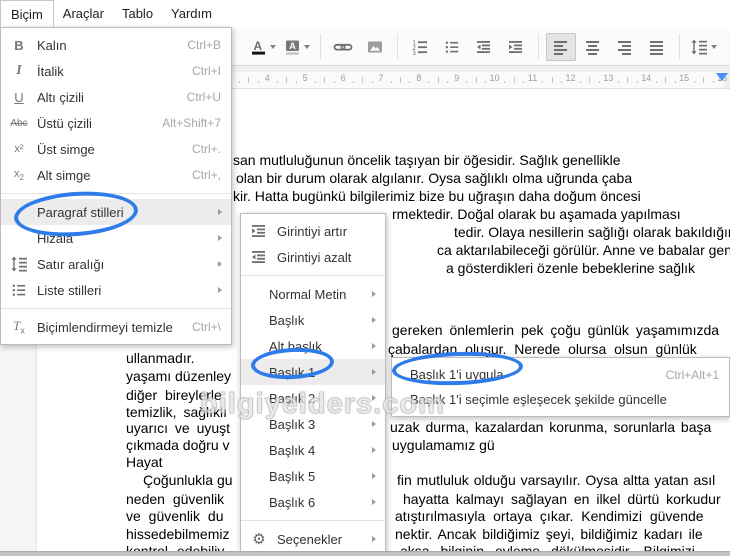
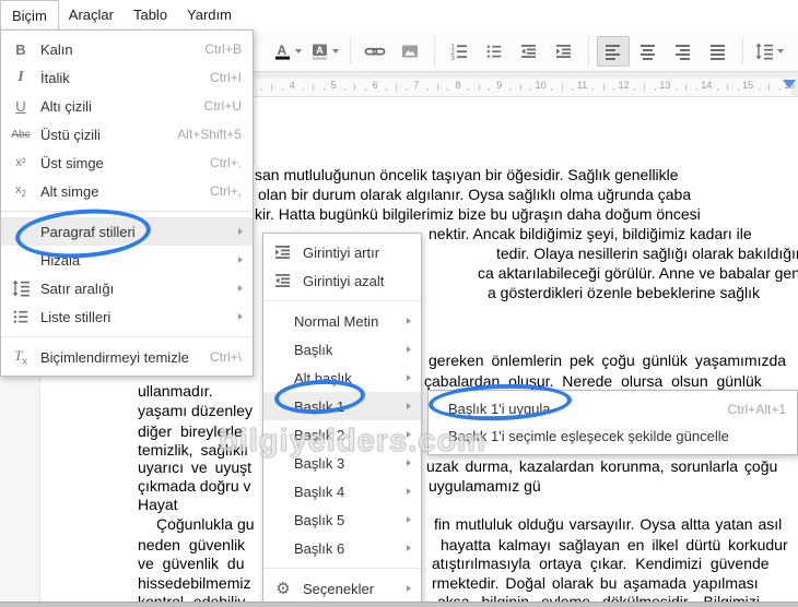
  Biçim
  Araçlar
  Tablo
  Yardım
  A
  A
  4
  5
  6
  7
  8
  9
  10
  11
  12
  13
  14
  15
  16
  B
  Kalın
  Ctrl+B
  I
  İtalik
  Ctrl+I
  U
  Altı çizili
  Ctrl+U
  Abc
  Üstü çizili
- Alt+Shift+7
+ Alt+Shift+5
  x²
  Üst simge
  Ctrl+.
  x2
  Alt simge
  Ctrl+,
  Paragraf stilleri
  Hizala
  Satır aralığı
  Liste stilleri
  Tx
  Biçimlendirmeyi temizle
  Ctrl+\
  Girintiyi artır
  Girintiyi azalt
  Normal Metin
  Başlık
  Alt başlık
  Başlık 1
  Başlık 2
  Başlık 3
  Başlık 4
  Başlık 5
  Başlık 6
  ⚙
  Seçenekler
  Başlık 1'i uygula
  Ctrl+Alt+1
  Başlık 1'i seçimle eşleşecek şekilde güncelle
  bilgiyelders.com
  san mutluluğunun öncelik taşıyan bir öğesidir. Sağlık genellikle
  olan bir durum olarak algılanır. Oysa sağlıklı olma uğrunda çaba
  kir. Hatta bugünkü bilgilerimiz bize bu uğraşın daha doğum öncesi
- rmektedir. Doğal olarak bu aşamada yapılması
+ nektir. Ancak bildiğimiz şeyi, bildiğimiz kadarı ile
  tedir. Olaya nesillerin sağlığı olarak bakıldığı
  ca aktarılabileceği görülür. Anne ve babalar gen
  a gösterdikleri özenle bebeklerine sağlık
  gereken önlemlerin pek çoğu günlük yaşamımızda
  çabalardan oluşur. Nerede olursa olsun günlük
  ullanmadır.
  yaşamı düzenley
  diğer bireylerle
  temizlik, sağlıklı
  uyarıcı ve uyuşt
  çıkmada doğru v
  Hayat
  Çoğunlukla gu
  neden güvenlik
  ve güvenlik du
  hissedebilmemiz
- uzak durma, kazalardan korunma, sorunlarla başa
+ uzak durma, kazalardan korunma, sorunlarla çoğu
  uygulamamız gü
  fin mutluluk olduğu varsayılır. Oysa altta yatan asıl
  hayatta kalmayı sağlayan en ilkel dürtü korkudur
  atıştırılmasıyla ortaya çıkar. Kendimizi güvende
- nektir. Ancak bildiğimiz şeyi, bildiğimiz kadarı ile
+ rmektedir. Doğal olarak bu aşamada yapılması
